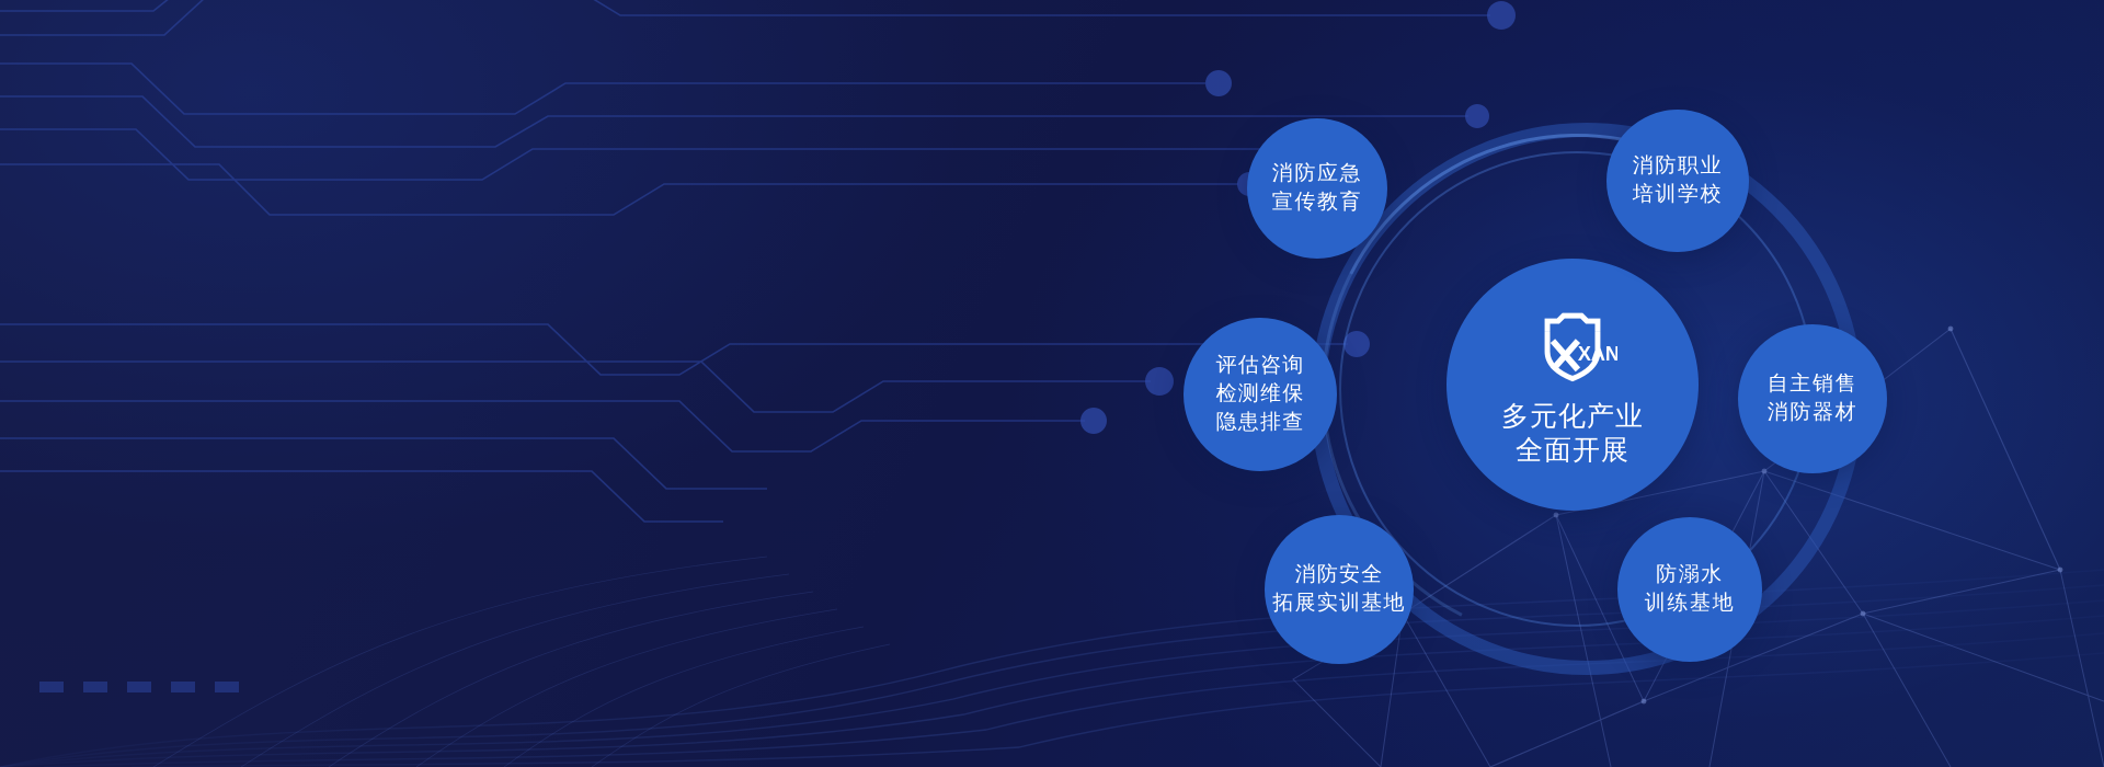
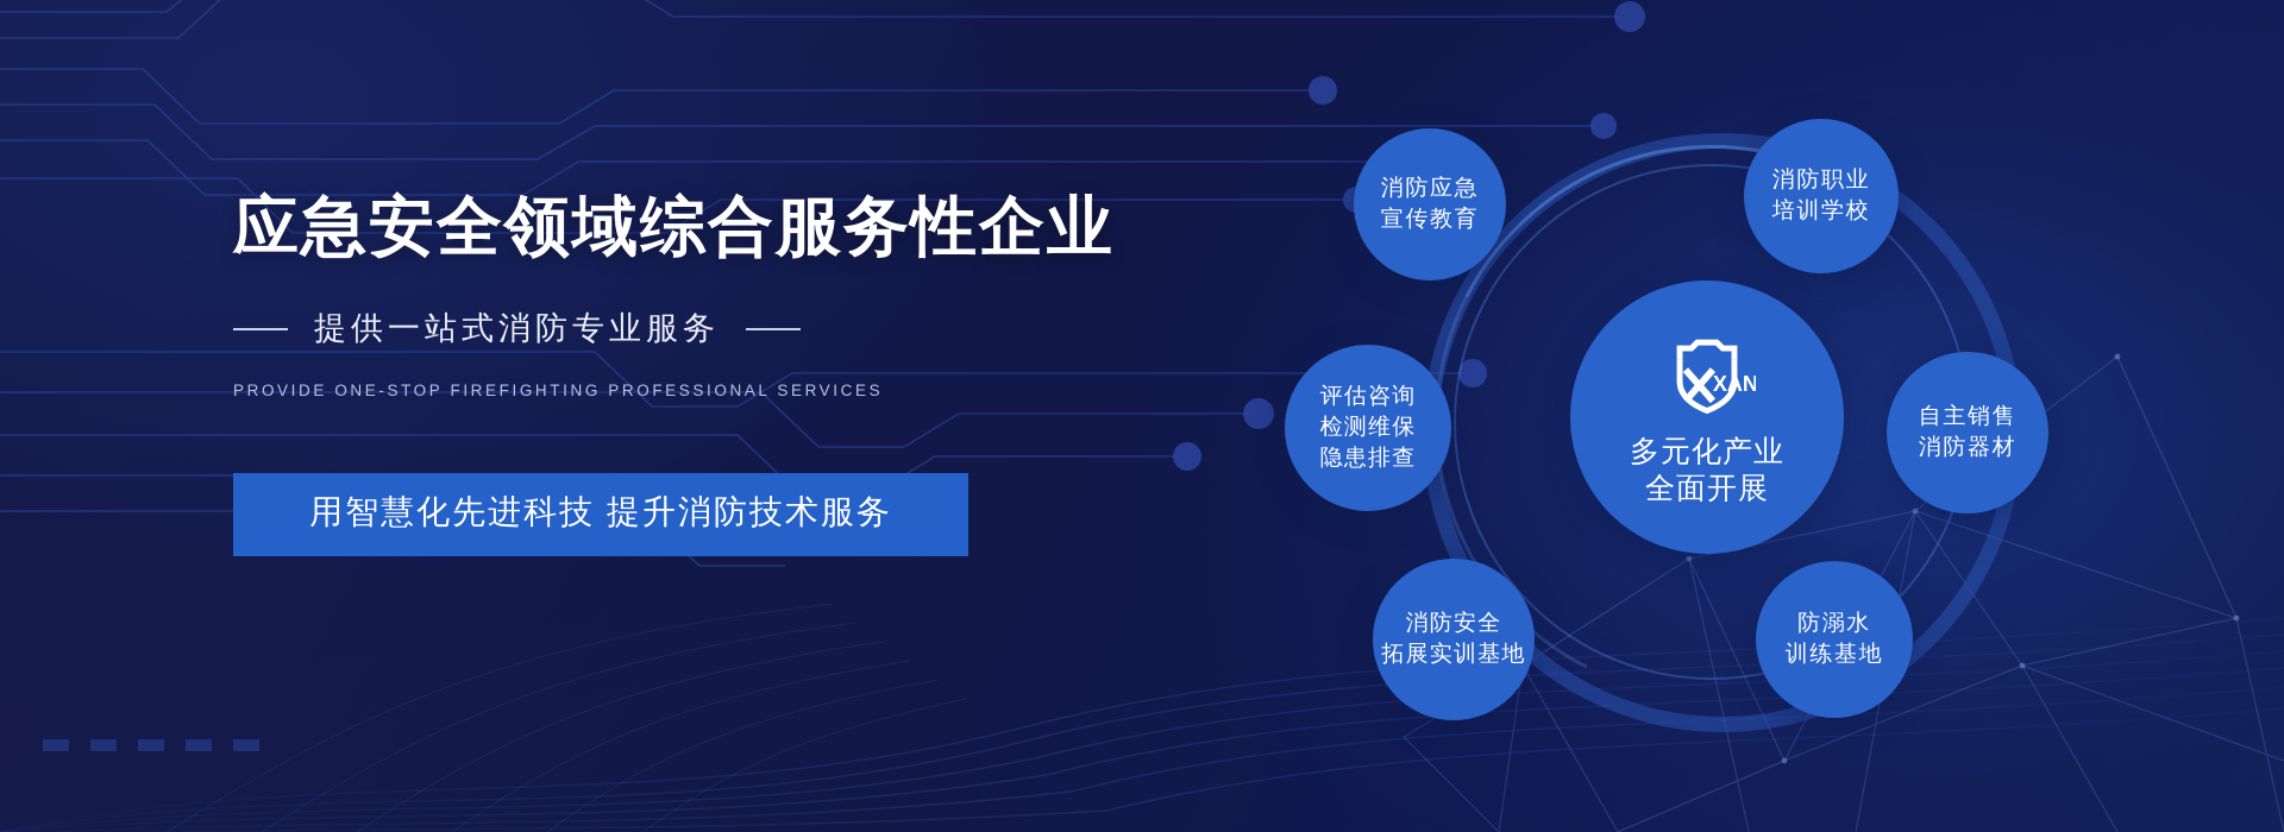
+ 应急安全领域综合服务性企业
+ 提供一站式消防专业服务
+ PROVIDE ONE-STOP FIREFIGHTING PROFESSIONAL SERVICES
+ 用智慧化先进科技 提升消防技术服务
  XAN
  多元化产业
  全面开展
  消防应急
  宣传教育
  消防职业
  培训学校
  评估咨询
  检测维保
  隐患排查
  自主销售
  消防器材
  消防安全
  拓展实训基地
  防溺水
  训练基地
